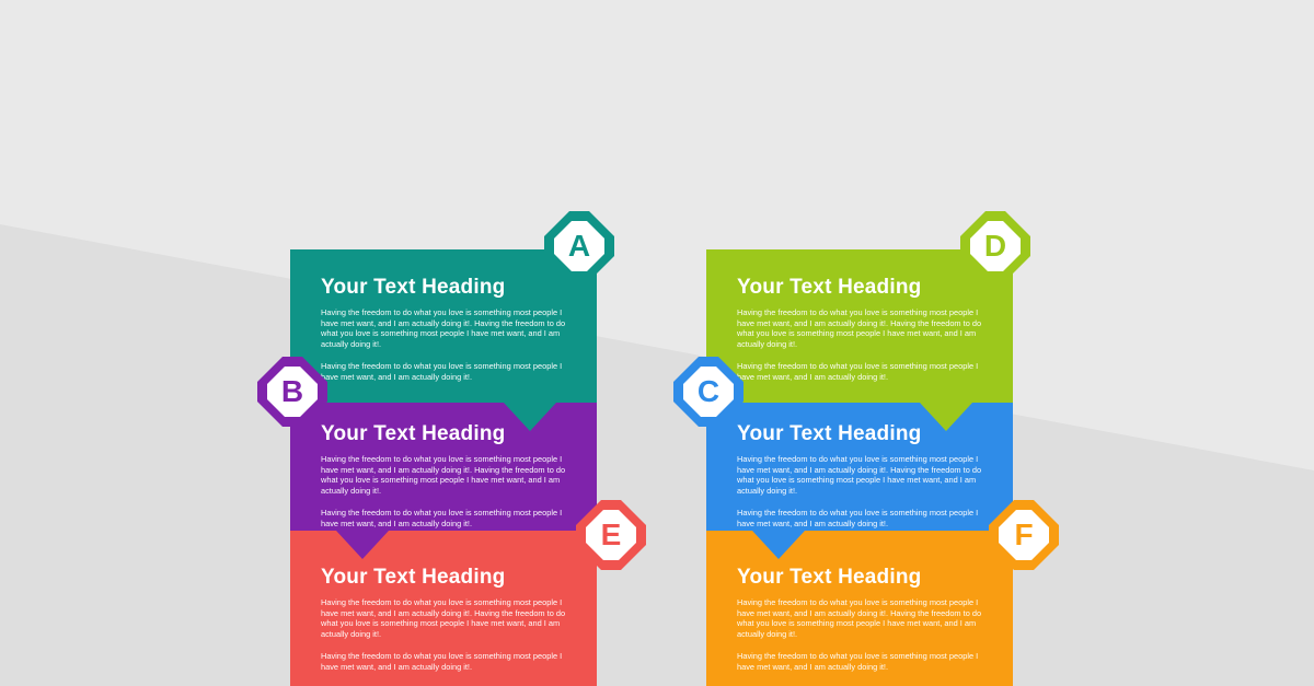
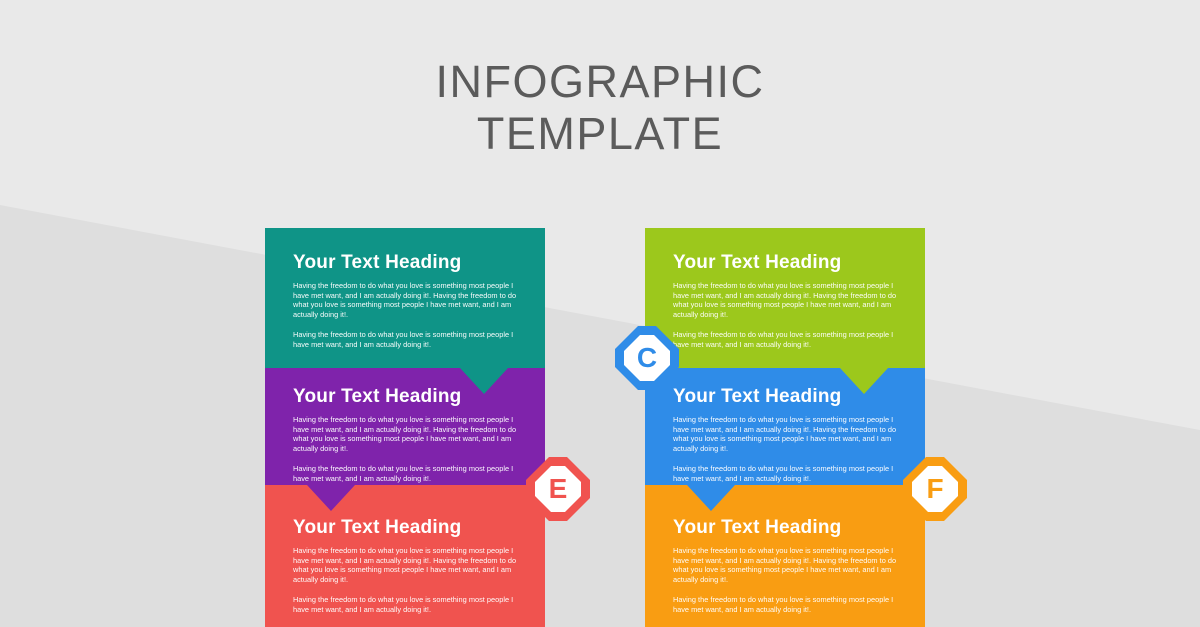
+ INFOGRAPHIC
+ TEMPLATE
  Your Text Heading
  Having the freedom to do what you love is something most people I have met want, and I am actually doing it!. Having the freedom to do what you love is something most people I have met want, and I am actually doing it!.
  Having the freedom to do what you love is something most people I have met want, and I am actually doing it!.
  Your Text Heading
  Having the freedom to do what you love is something most people I have met want, and I am actually doing it!. Having the freedom to do what you love is something most people I have met want, and I am actually doing it!.
  Having the freedom to do what you love is something most people I have met want, and I am actually doing it!.
  Your Text Heading
  Having the freedom to do what you love is something most people I have met want, and I am actually doing it!. Having the freedom to do what you love is something most people I have met want, and I am actually doing it!.
  Having the freedom to do what you love is something most people I have met want, and I am actually doing it!.
  Your Text Heading
  Having the freedom to do what you love is something most people I have met want, and I am actually doing it!. Having the freedom to do what you love is something most people I have met want, and I am actually doing it!.
  Having the freedom to do what you love is something most people I have met want, and I am actually doing it!.
  Your Text Heading
  Having the freedom to do what you love is something most people I have met want, and I am actually doing it!. Having the freedom to do what you love is something most people I have met want, and I am actually doing it!.
  Having the freedom to do what you love is something most people I have met want, and I am actually doing it!.
  Your Text Heading
  Having the freedom to do what you love is something most people I have met want, and I am actually doing it!. Having the freedom to do what you love is something most people I have met want, and I am actually doing it!.
  Having the freedom to do what you love is something most people I have met want, and I am actually doing it!.
- A
- B
  E
- D
  C
  F
